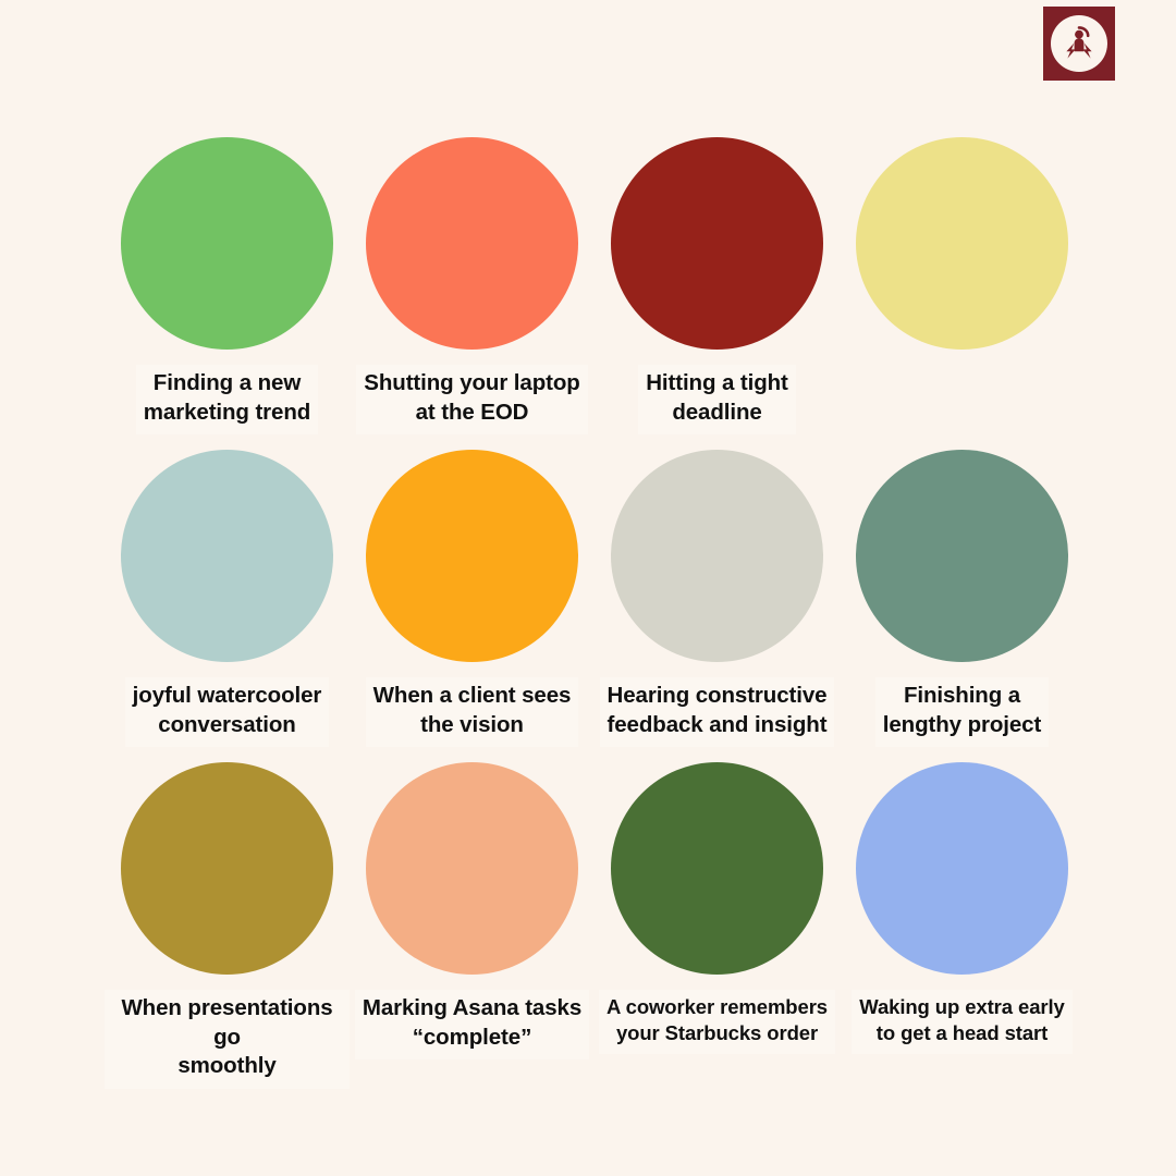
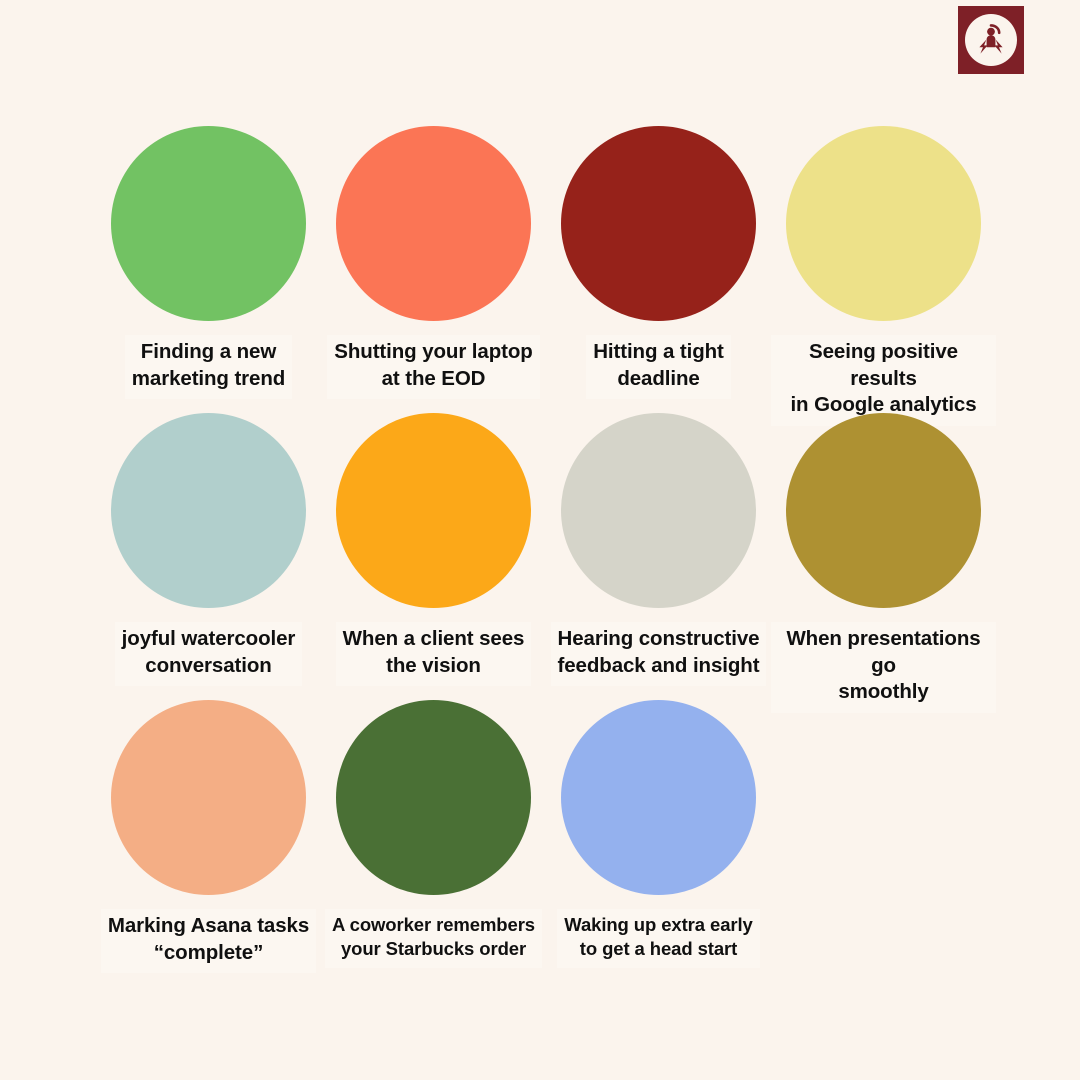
  Finding a new
  marketing trend
  Shutting your laptop
  at the EOD
  Hitting a tight
  deadline
+ Seeing positive results
+ in Google analytics
  joyful watercooler
  conversation
  When a client sees
  the vision
  Hearing constructive
  feedback and insight
- Finishing a
- lengthy project
  When presentations go
  smoothly
  Marking Asana tasks
  “complete”
  A coworker remembers
  your Starbucks order
  Waking up extra early
  to get a head start
